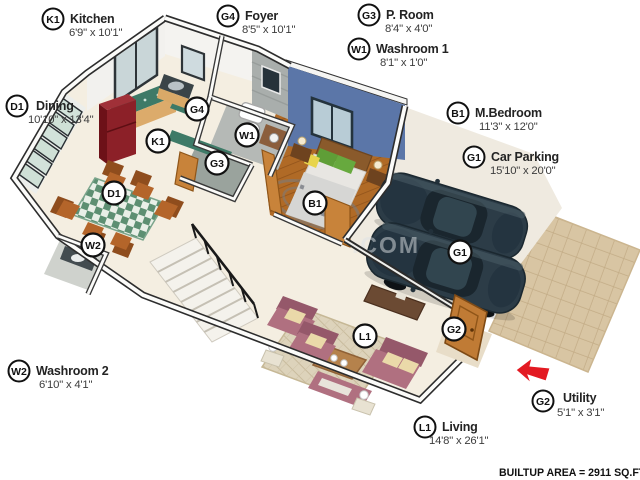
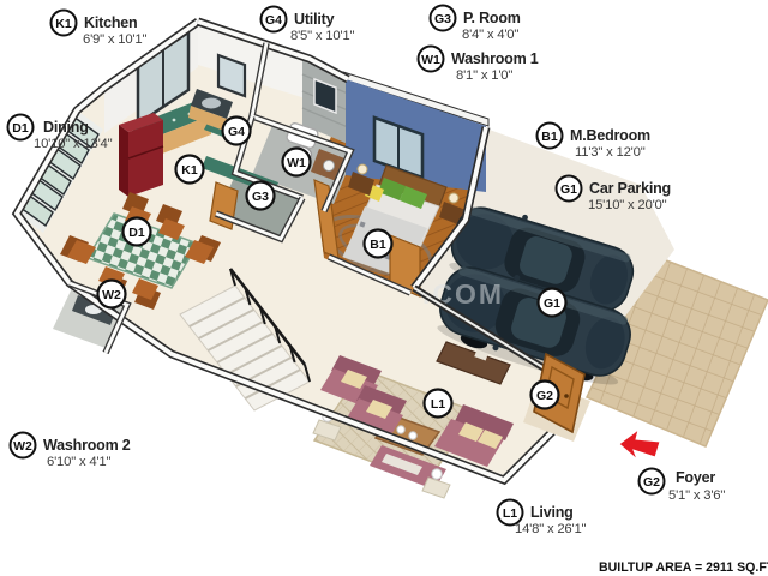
  COM
  K1
  G4
  W1
  G3
  D1
  W2
  B1
  G1
  L1
  G2
  K1
  Kitchen
  6'9" x 10'1"
  G4
- Foyer
+ Utility
  8'5" x 10'1"
  G3
  P. Room
  8'4" x 4'0"
  W1
  Washroom 1
  8'1" x 1'0"
  D1
  Dining
  10'10" x 13'4"
  B1
  M.Bedroom
  11'3" x 12'0"
  G1
  Car Parking
  15'10" x 20'0"
  W2
  Washroom 2
  6'10" x 4'1"
  L1
  Living
  14'8" x 26'1"
  G2
- Utility
+ Foyer
- 5'1" x 3'1"
+ 5'1" x 3'6"
  BUILTUP AREA = 2911 SQ.F
